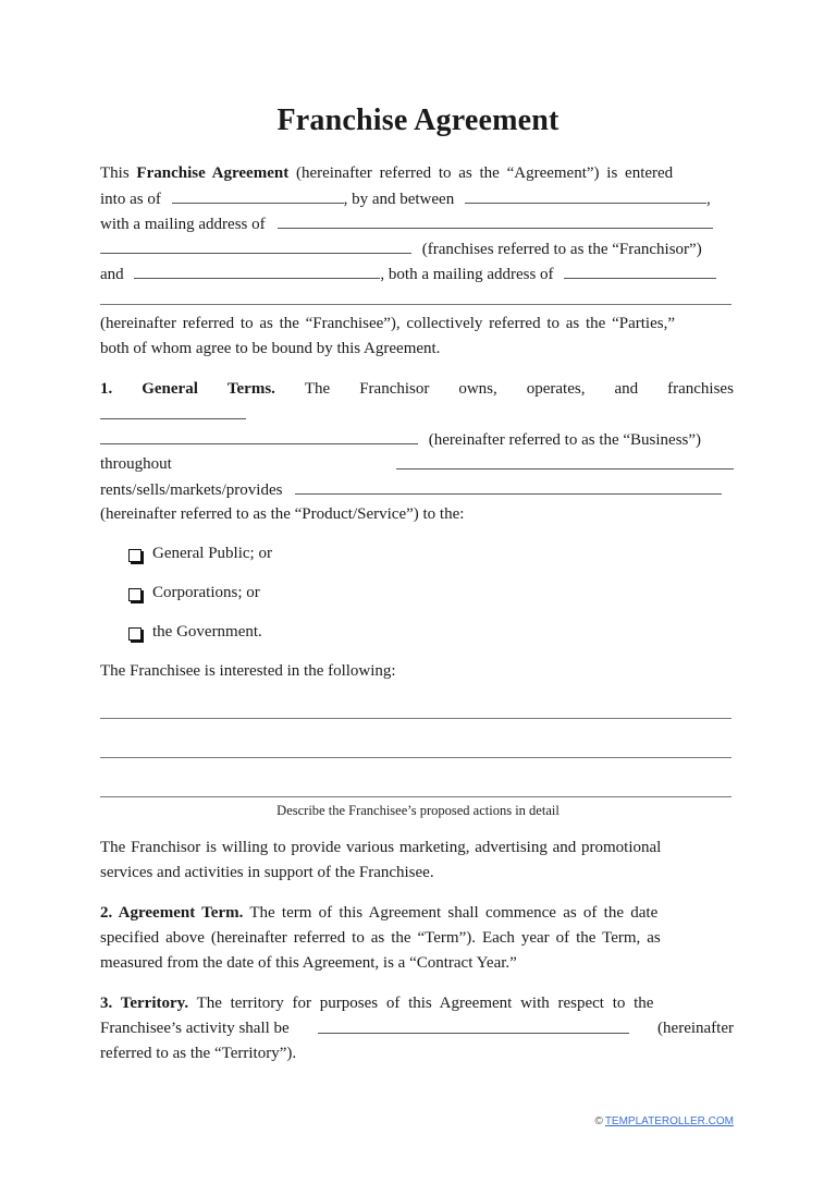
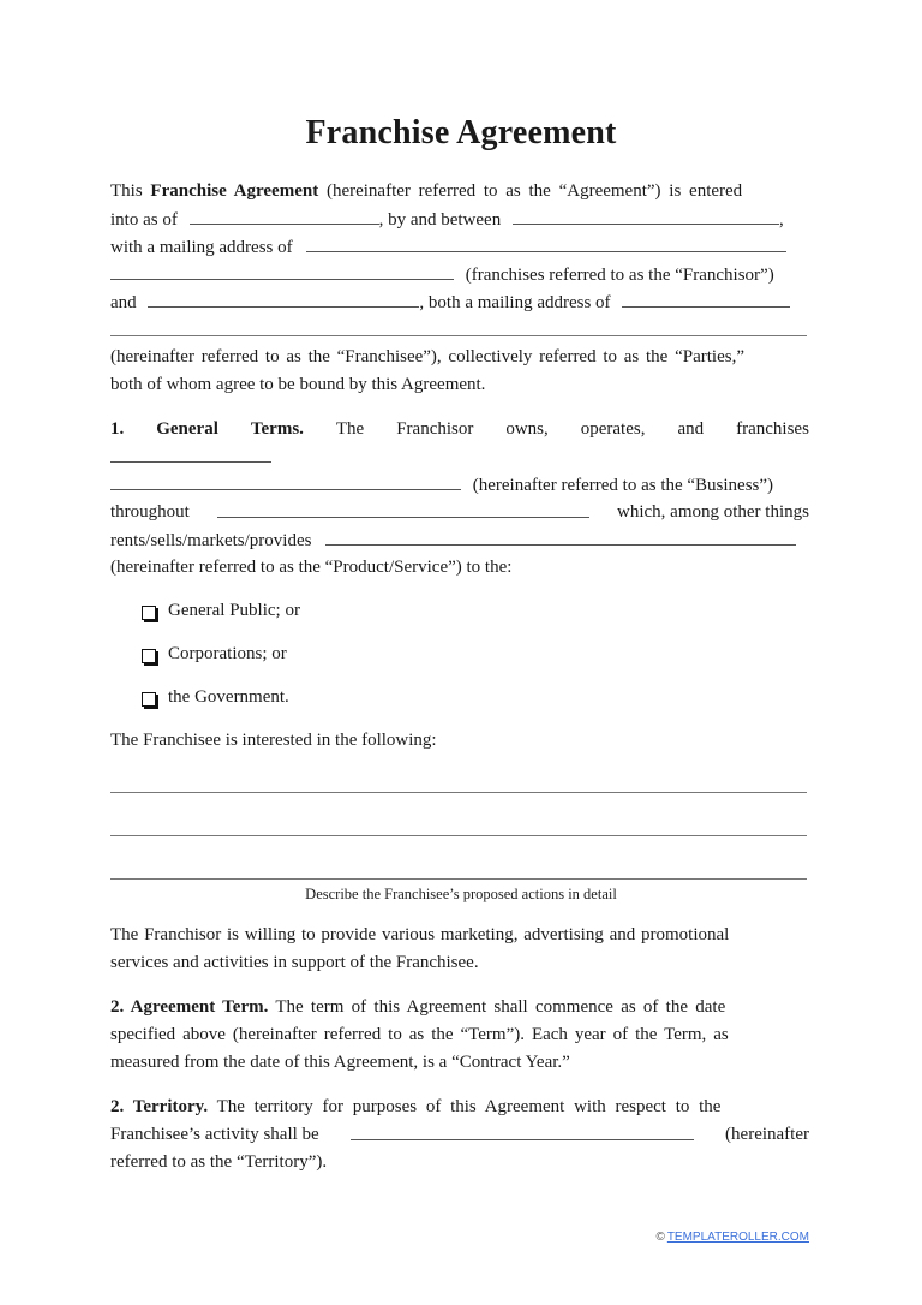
  Franchise Agreement
  This Franchise Agreement (hereinafter referred to as the “Agreement”) is entered
  into as of , by and between ,
  with a mailing address of
  (franchises referred to as the “Franchisor”)
  and , both a mailing address of
  (hereinafter referred to as the “Franchisee”), collectively referred to as the “Parties,”
  both of whom agree to be bound by this Agreement.
  1.
  General
  Terms.
  The
  Franchisor
  owns,
  operates,
  and
  franchises
  (hereinafter referred to as the “Business”)
  throughout
+ which, among other things
  rents/sells/markets/provides
  (hereinafter referred to as the “Product/Service”) to the:
  General Public; or
  Corporations; or
  the Government.
  The Franchisee is interested in the following:
  Describe the Franchisee’s proposed actions in detail
  The Franchisor is willing to provide various marketing, advertising and promotional
  services and activities in support of the Franchisee.
  2. Agreement Term. The term of this Agreement shall commence as of the date
  specified above (hereinafter referred to as the “Term”). Each year of the Term, as
  measured from the date of this Agreement, is a “Contract Year.”
- 3. Territory. The territory for purposes of this Agreement with respect to the
+ 2. Territory. The territory for purposes of this Agreement with respect to the
  Franchisee’s activity shall be
  (hereinafter
  referred to as the “Territory”).
  © TEMPLATEROLLER.COM
